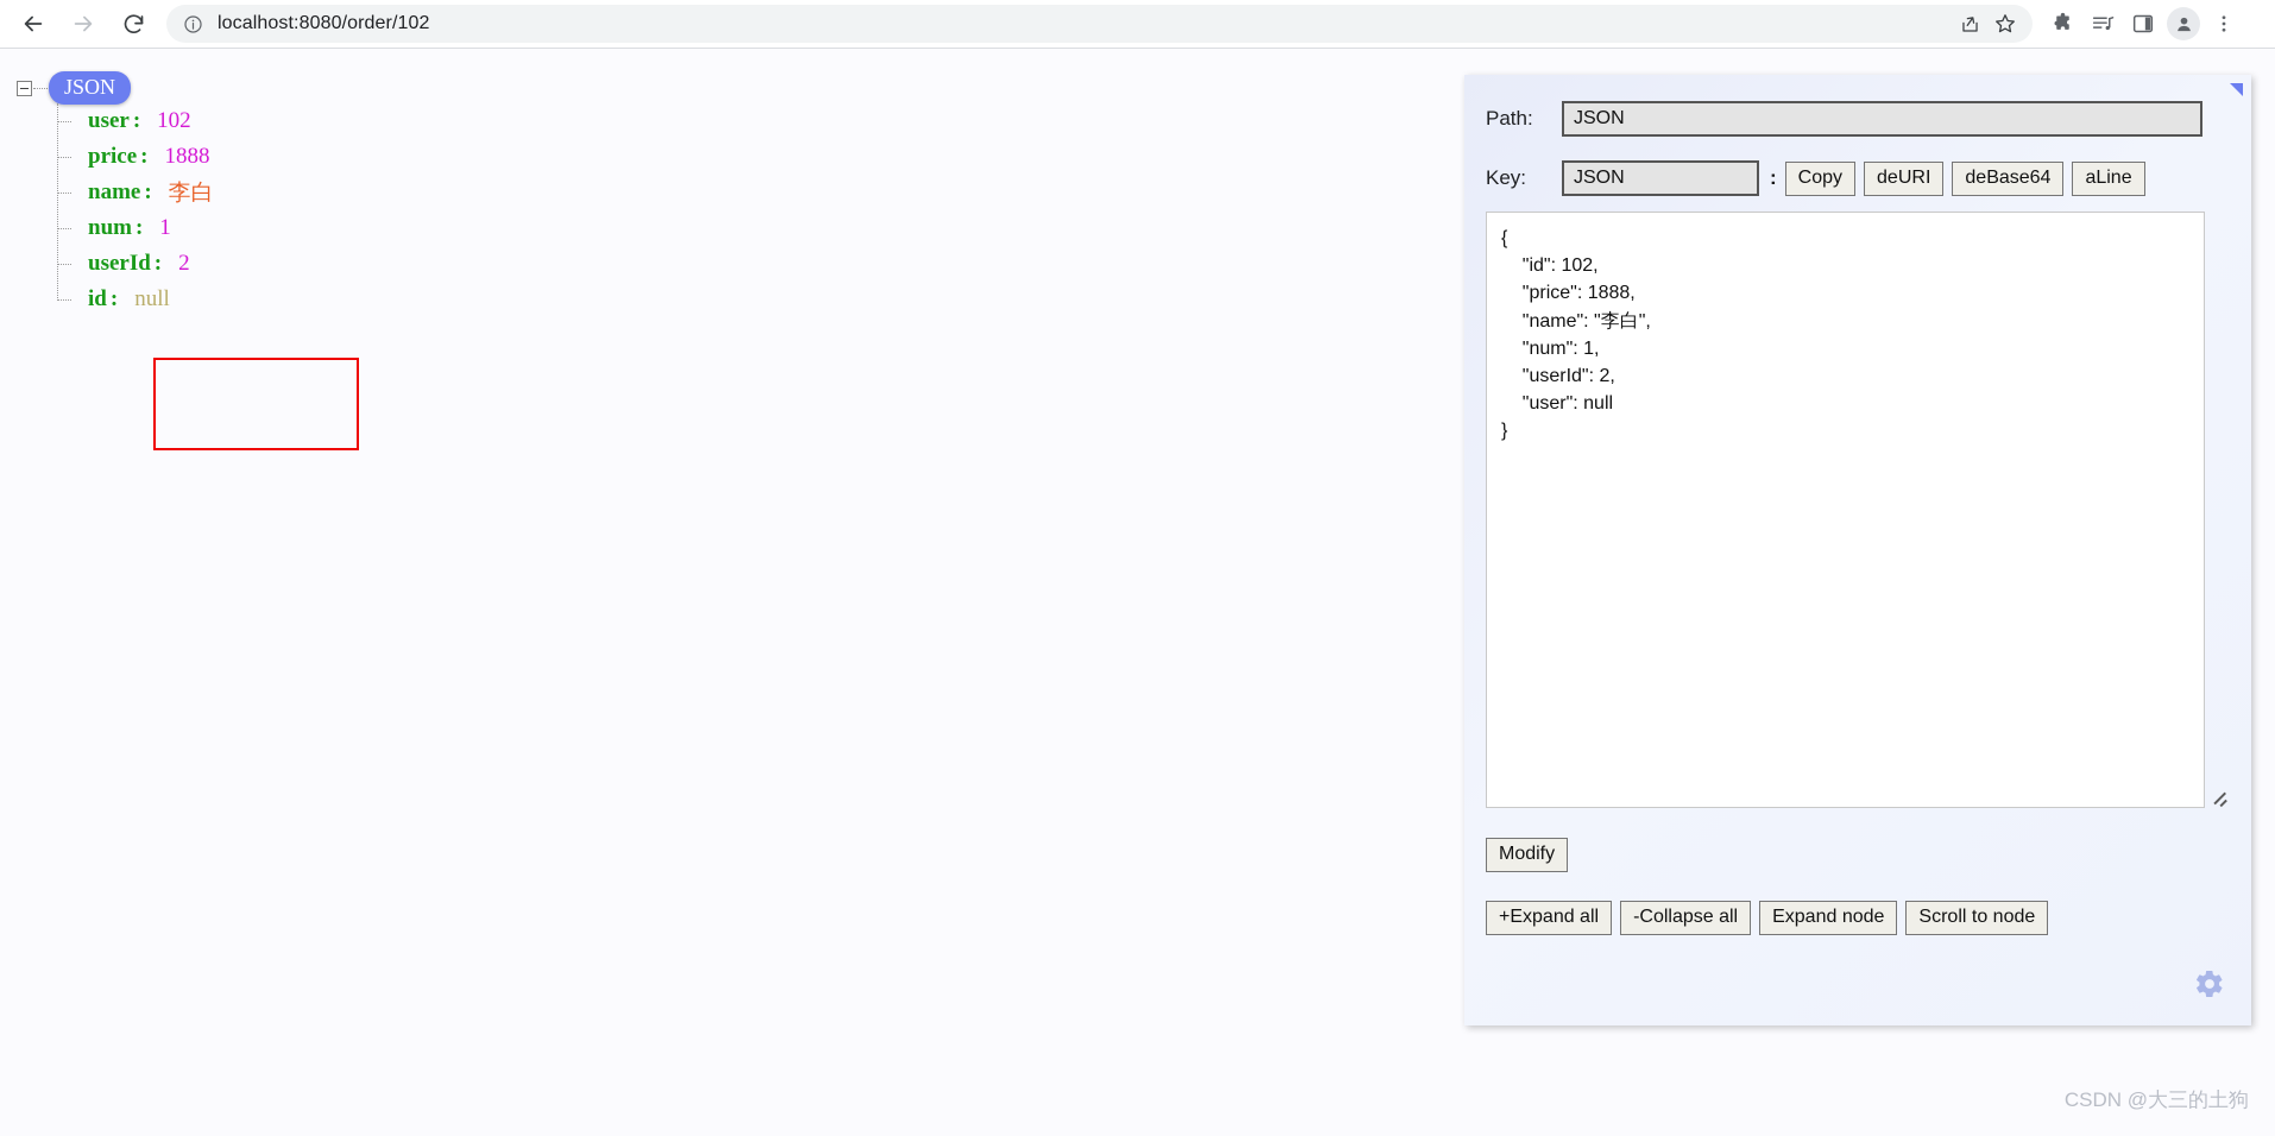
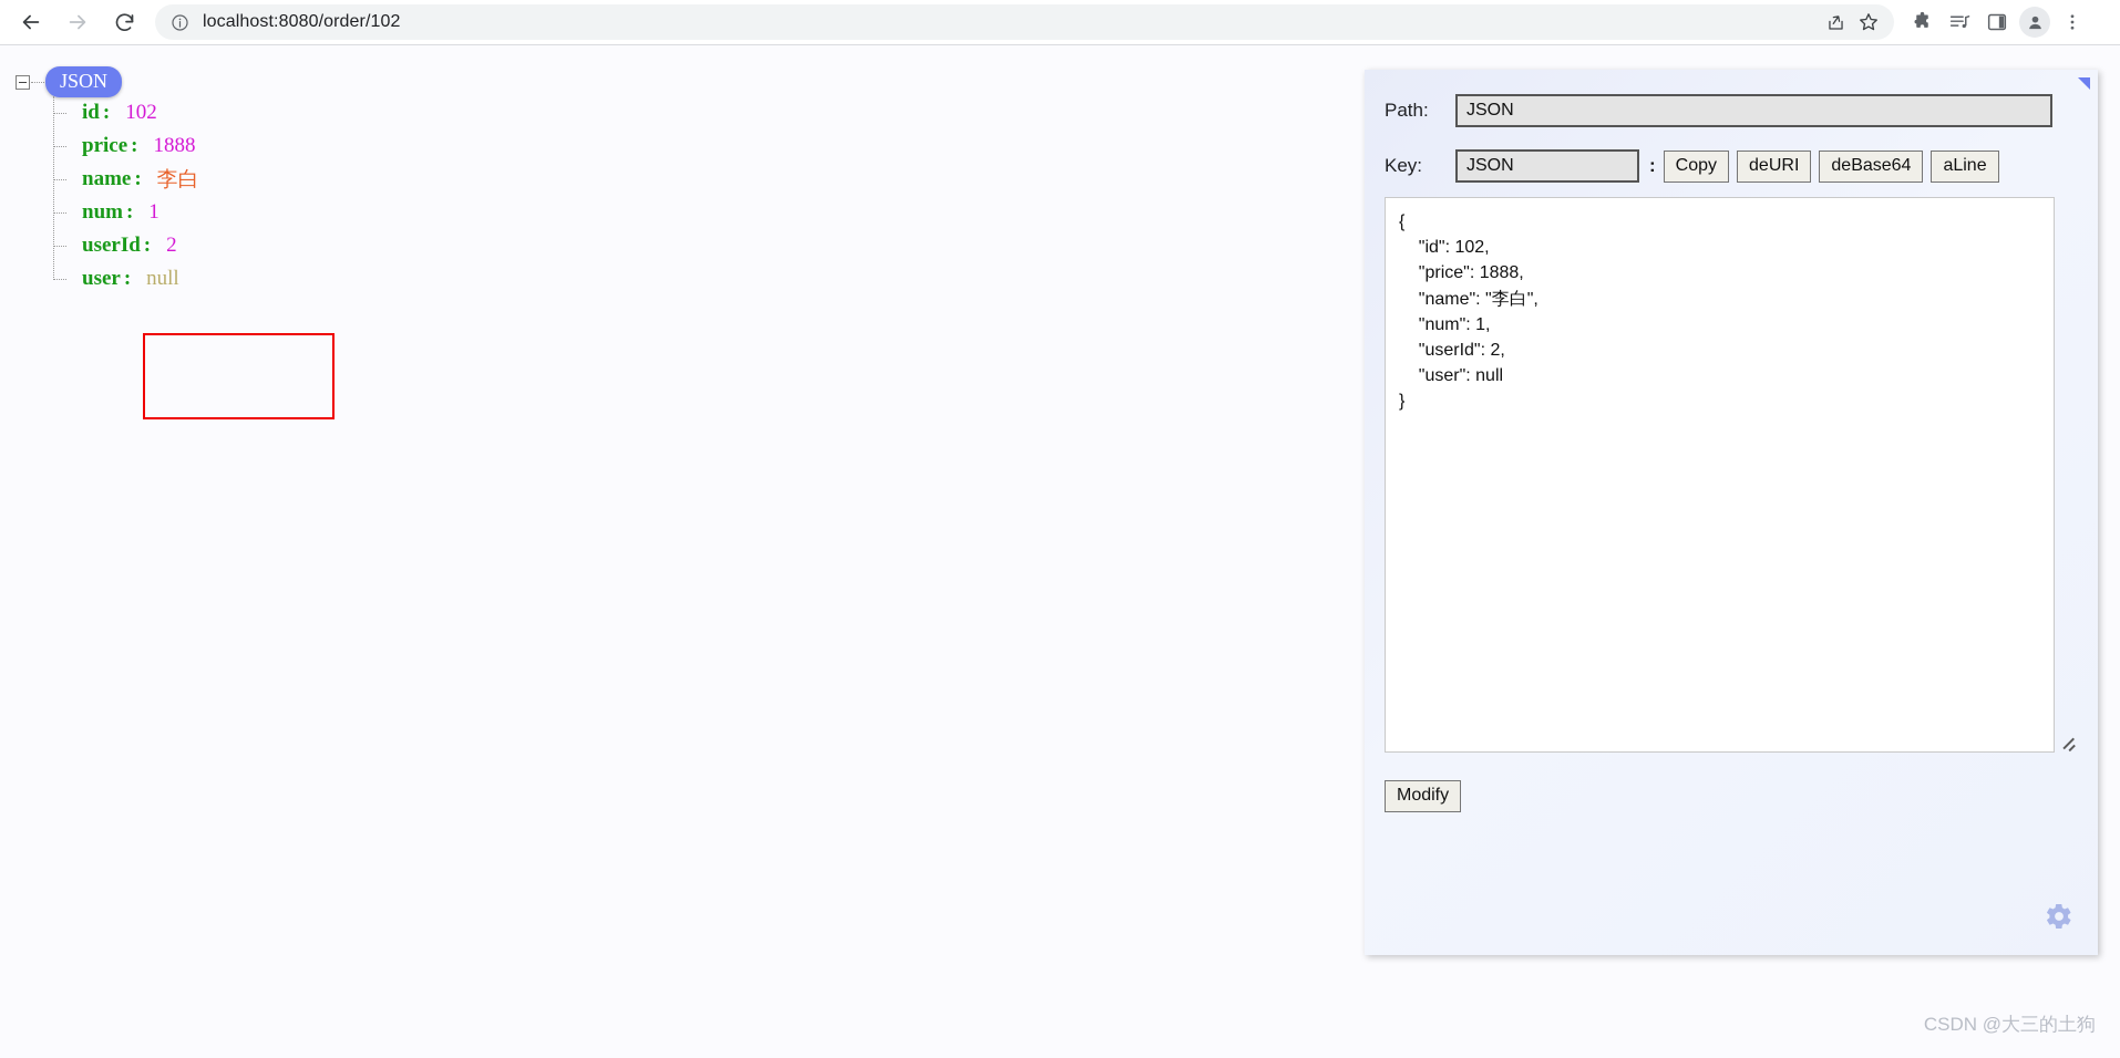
  localhost:8080/order/102
  JSON
- user
+ id
  :
  102
  price
  :
  1888
  name
  :
  李白
  num
  :
  1
  userId
  :
  2
- id
+ user
  :
  null
  Path:
  JSON
  Key:
  JSON
  :
  Copy
  deURI
  deBase64
  aLine
  {
  "id": 102,
  "price": 1888,
  "name": "李白",
  "num": 1,
  "userId": 2,
  "user": null
  }
  Modify
- +Expand all
- -Collapse all
- Expand node
- Scroll to node
  CSDN @大三的土狗
